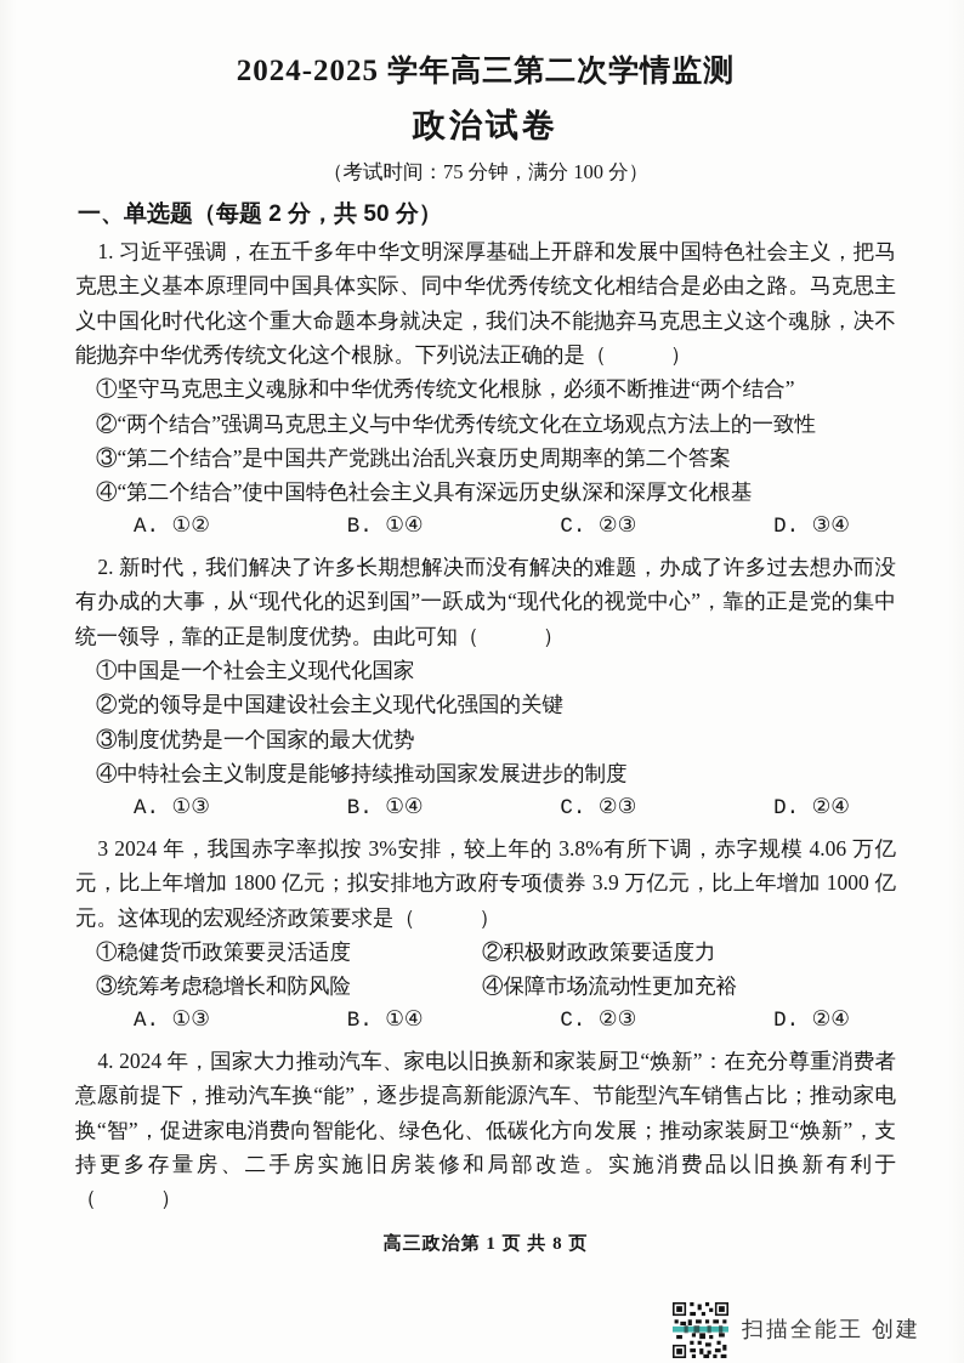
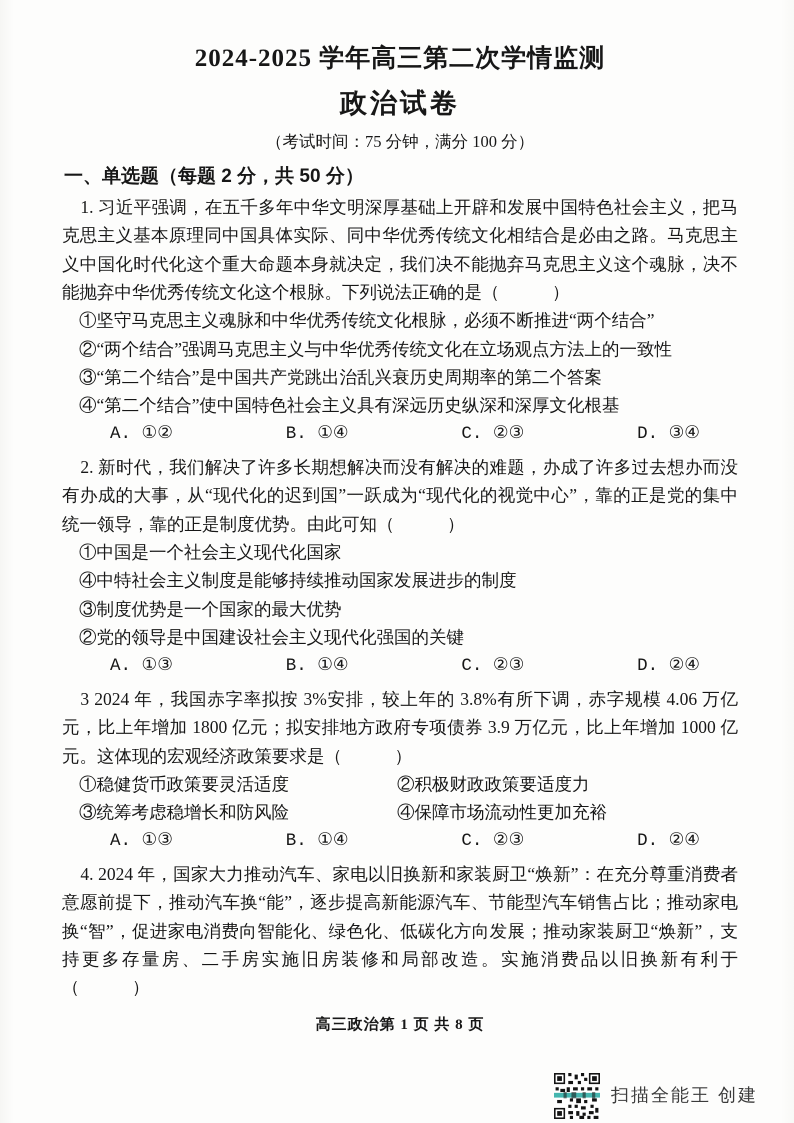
  2024-2025 学年高三第二次学情监测
  政治试卷
  （考试时间：75 分钟，满分 100 分）
  一、单选题（每题 2 分，共 50 分）
  1. 习近平强调，在五千多年中华文明深厚基础上开辟和发展中国特色社会主义，把马克思主义基本原理同中国具体实际、同中华优秀传统文化相结合是必由之路。马克思主义中国化时代化这个重大命题本身就决定，我们决不能抛弃马克思主义这个魂脉，决不能抛弃中华优秀传统文化这个根脉。下列说法正确的是（ ）
  ①坚守马克思主义魂脉和中华优秀传统文化根脉，必须不断推进“两个结合”
  ②“两个结合”强调马克思主义与中华优秀传统文化在立场观点方法上的一致性
  ③“第二个结合”是中国共产党跳出治乱兴衰历史周期率的第二个答案
  ④“第二个结合”使中国特色社会主义具有深远历史纵深和深厚文化根基
  A. ①②
  B. ①④
  C. ②③
  D. ③④
  2. 新时代，我们解决了许多长期想解决而没有解决的难题，办成了许多过去想办而没有办成的大事，从“现代化的迟到国”一跃成为“现代化的视觉中心”，靠的正是党的集中统一领导，靠的正是制度优势。由此可知（ ）
  ①中国是一个社会主义现代化国家
- ②党的领导是中国建设社会主义现代化强国的关键
+ ④中特社会主义制度是能够持续推动国家发展进步的制度
  ③制度优势是一个国家的最大优势
- ④中特社会主义制度是能够持续推动国家发展进步的制度
+ ②党的领导是中国建设社会主义现代化强国的关键
  A. ①③
  B. ①④
  C. ②③
  D. ②④
  3 2024 年，我国赤字率拟按 3%安排，较上年的 3.8%有所下调，赤字规模 4.06 万亿元，比上年增加 1800 亿元；拟安排地方政府专项债券 3.9 万亿元，比上年增加 1000 亿元。这体现的宏观经济政策要求是（ ）
  ①稳健货币政策要灵活适度
  ②积极财政政策要适度力
  ③统筹考虑稳增长和防风险
  ④保障市场流动性更加充裕
  A. ①③
  B. ①④
  C. ②③
  D. ②④
  4. 2024 年，国家大力推动汽车、家电以旧换新和家装厨卫“焕新”：在充分尊重消费者意愿前提下，推动汽车换“能”，逐步提高新能源汽车、节能型汽车销售占比；推动家电换“智”，促进家电消费向智能化、绿色化、低碳化方向发展；推动家装厨卫“焕新”，支持更多存量房、二手房实施旧房装修和局部改造。实施消费品以旧换新有利于（ ）
  高三政治第 1 页 共 8 页
  扫描全能王 创建
